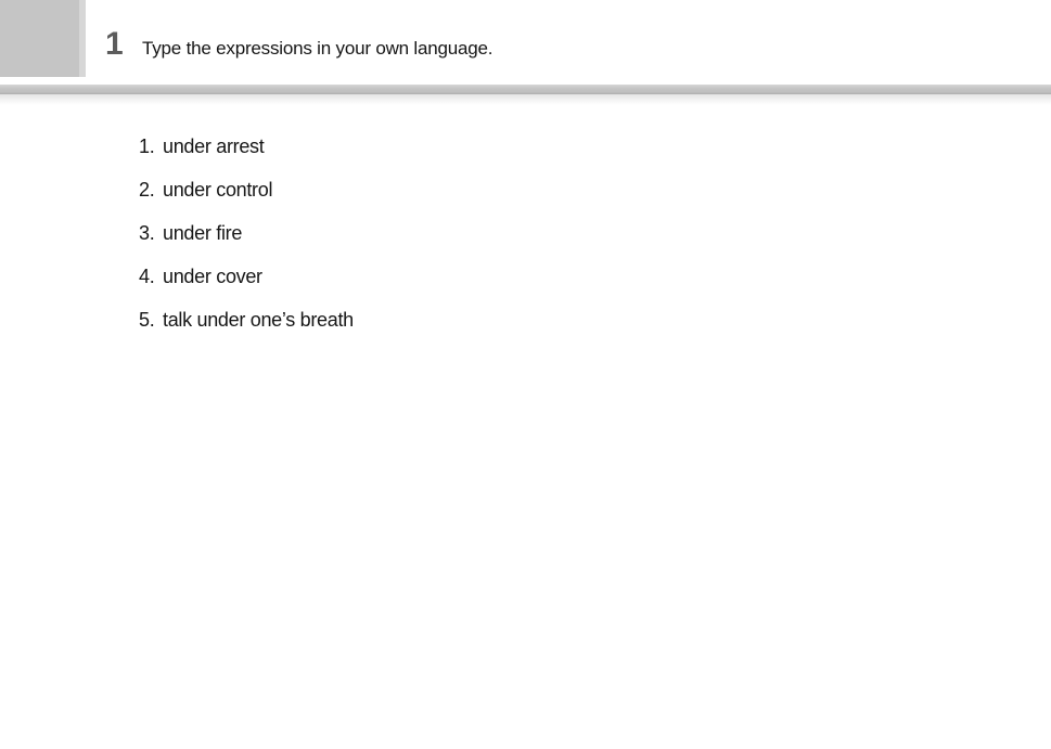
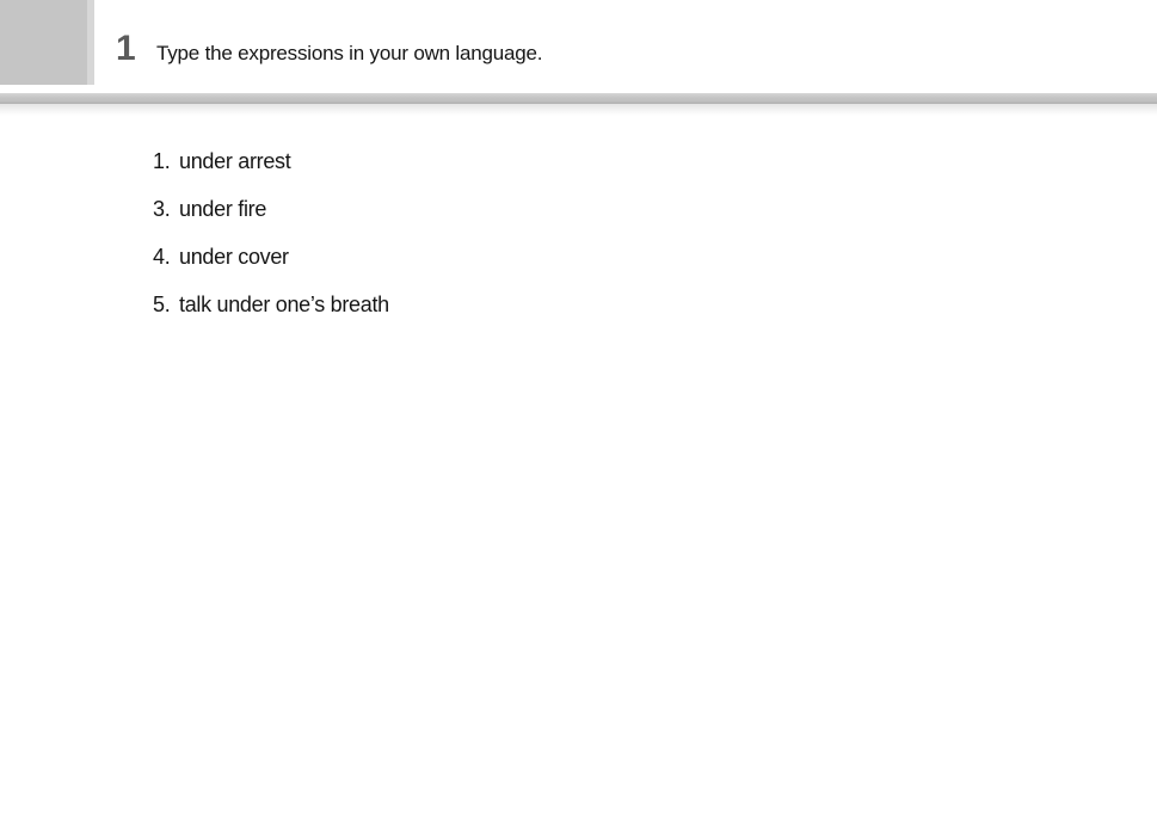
  1
  Type the expressions in your own language.
  1.
  under arrest
- 2.
- under control
  3.
  under fire
  4.
  under cover
  5.
  talk under one’s breath
